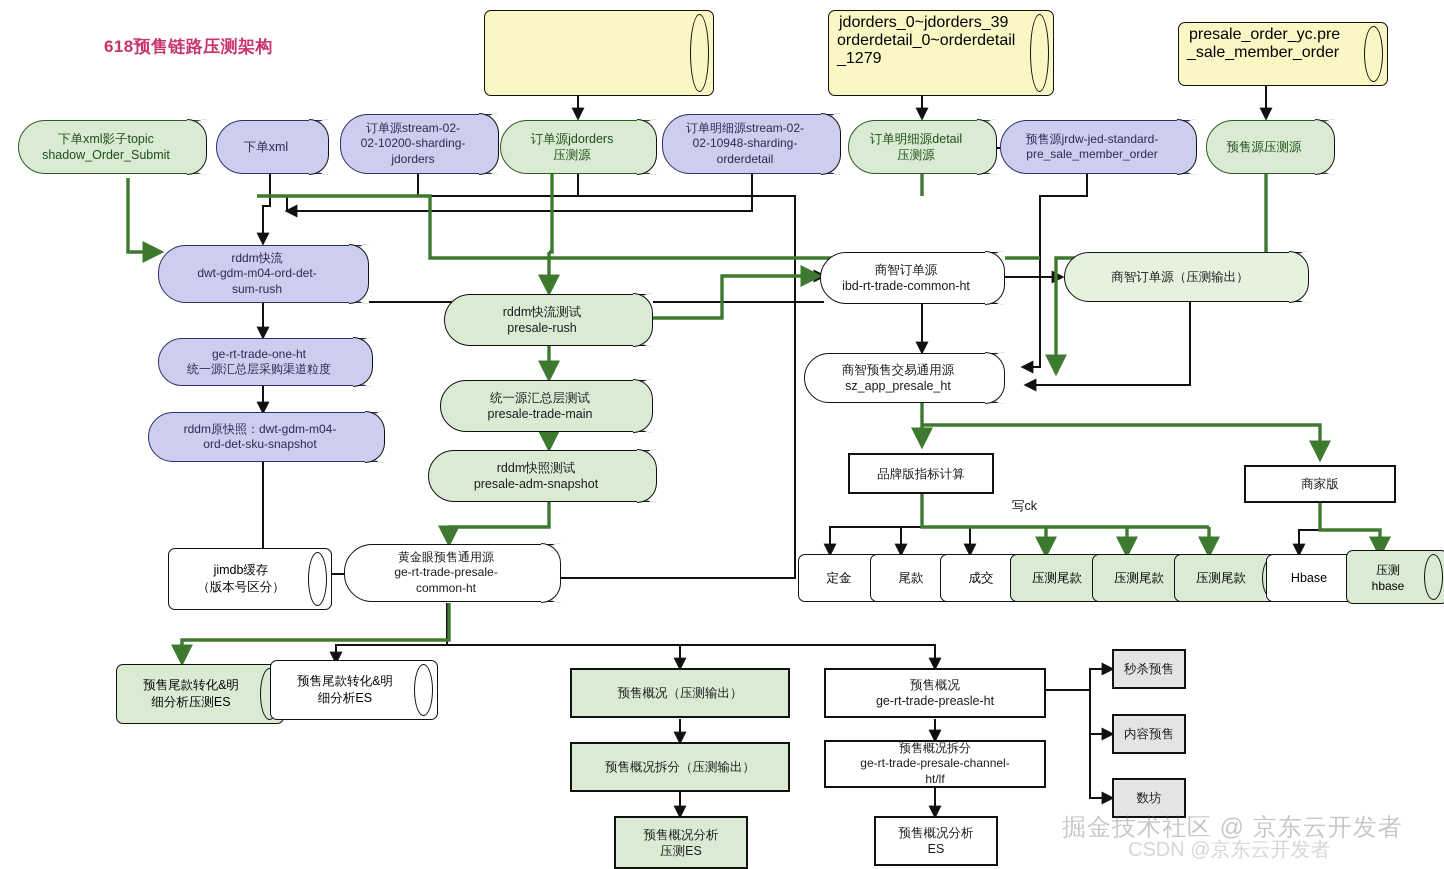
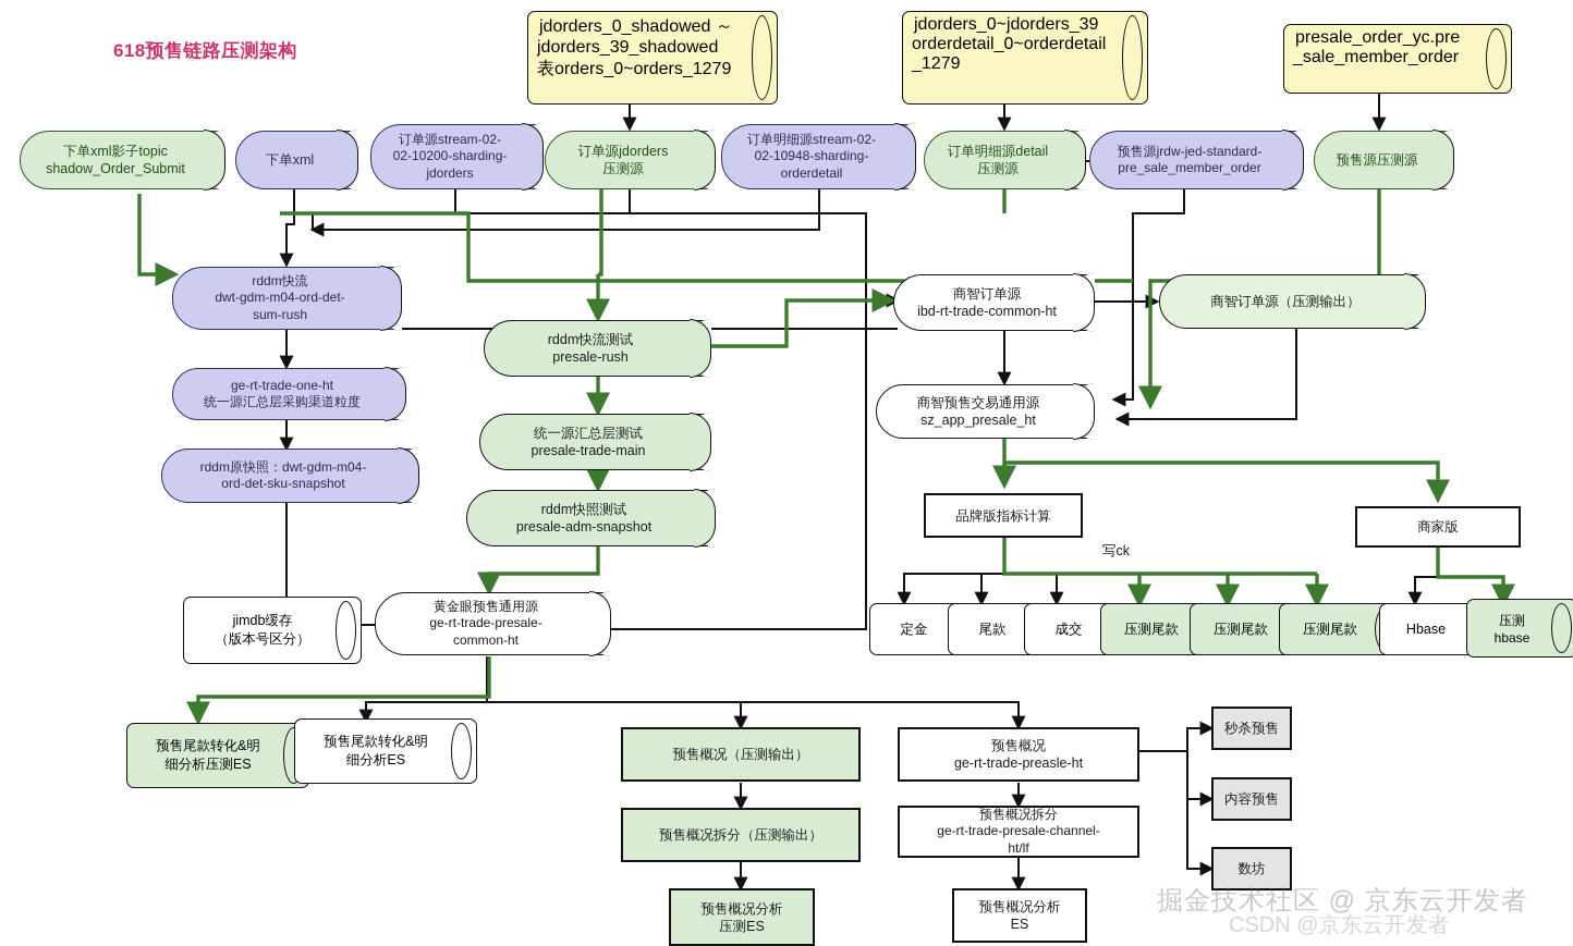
  618预售链路压测架构
+ jdorders_0_shadowed ～
+ jdorders_39_shadowed
+ 表orders_0~orders_1279
  jdorders_0~jdorders_39
  orderdetail_0~orderdetail
  _1279
  presale_order_yc.pre
  _sale_member_order
  下单xml影子topic
  shadow_Order_Submit
  下单xml
  订单源stream-02-
  02-10200-sharding-
  jdorders
  订单源jdorders
  压测源
  订单明细源stream-02-
  02-10948-sharding-
  orderdetail
  订单明细源detail
  压测源
  预售源jrdw-jed-standard-
  pre_sale_member_order
  预售源压测源
  rddm快流
  dwt-gdm-m04-ord-det-
  sum-rush
  ge-rt-trade-one-ht
  统一源汇总层采购渠道粒度
  rddm原快照：dwt-gdm-m04-
  ord-det-sku-snapshot
  rddm快流测试
  presale-rush
  统一源汇总层测试
  presale-trade-main
  rddm快照测试
  presale-adm-snapshot
  商智订单源
  ibd-rt-trade-common-ht
  商智订单源（压测输出）
  商智预售交易通用源
  sz_app_presale_ht
  品牌版指标计算
  商家版
  写ck
  定金
  尾款
  成交
  压测尾款
  压测尾款
  压测尾款
  Hbase
  压测
  hbase
  jimdb缓存
  （版本号区分）
  黄金眼预售通用源
  ge-rt-trade-presale-
  common-ht
  预售尾款转化&明
  细分析压测ES
  预售尾款转化&明
  细分析ES
  预售概况（压测输出）
  预售概况拆分（压测输出）
  预售概况分析
  压测ES
  预售概况
  ge-rt-trade-preasle-ht
  预售概况拆分
  ge-rt-trade-presale-channel-
  ht/lf
  预售概况分析
  ES
  秒杀预售
  内容预售
  数坊
  掘金技术社区 @ 京东云开发者
  CSDN @京东云开发者
